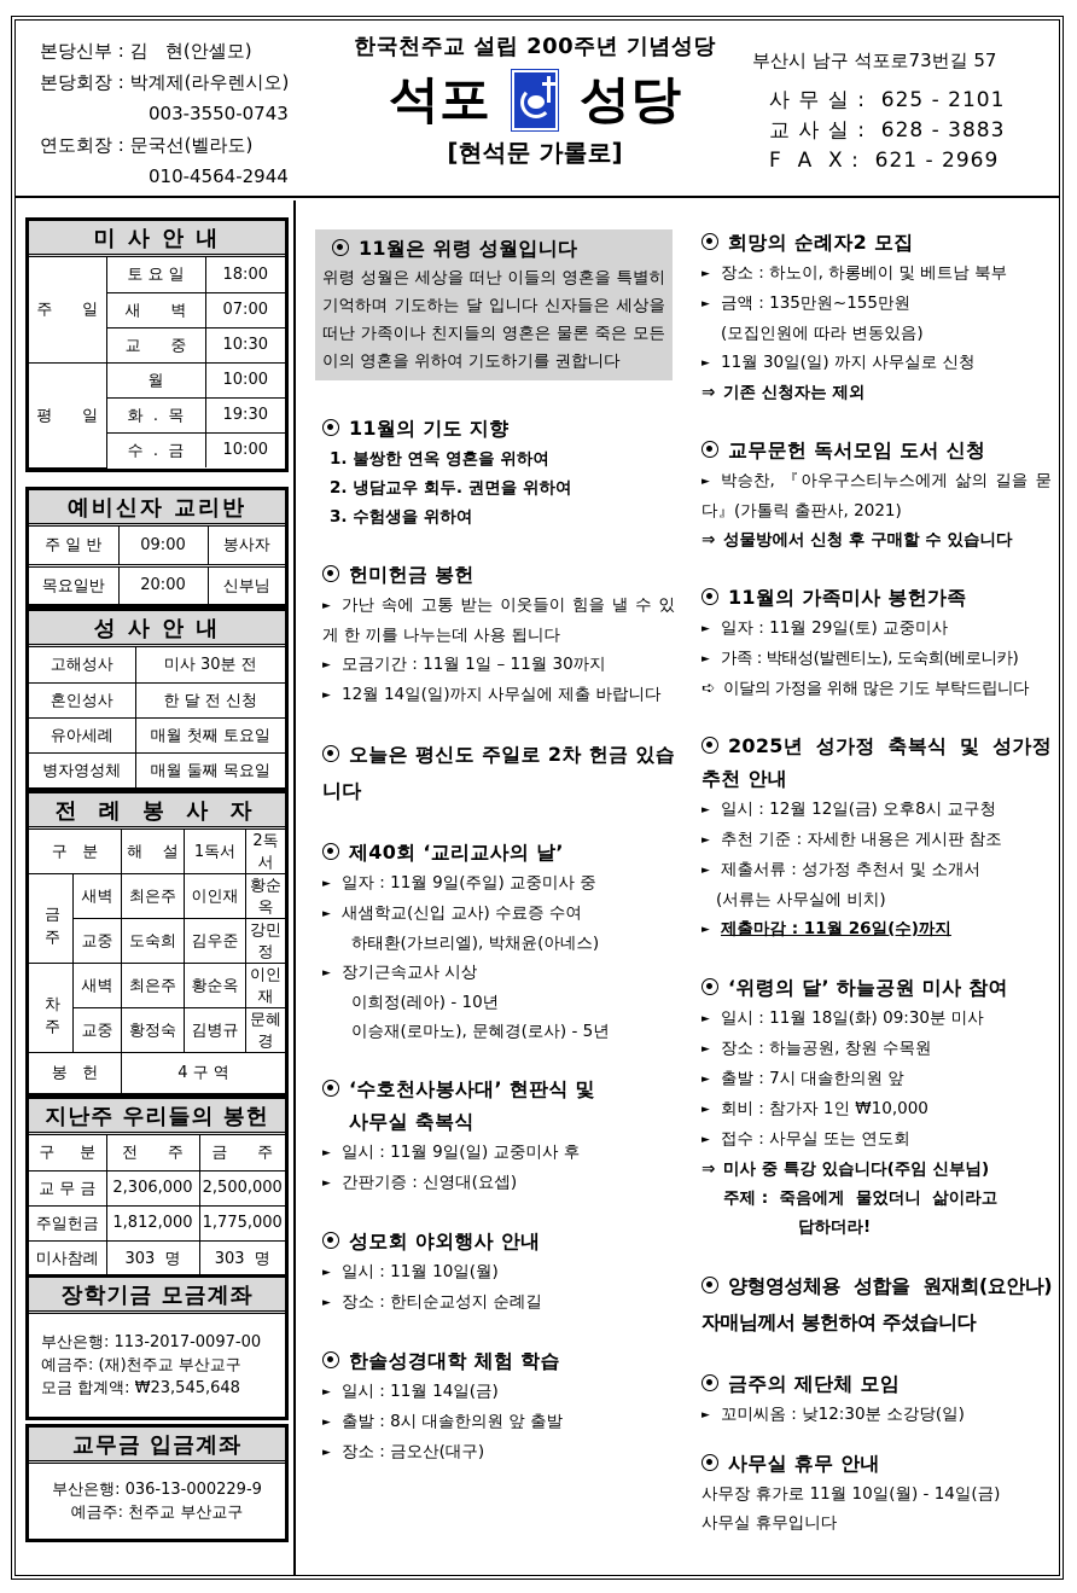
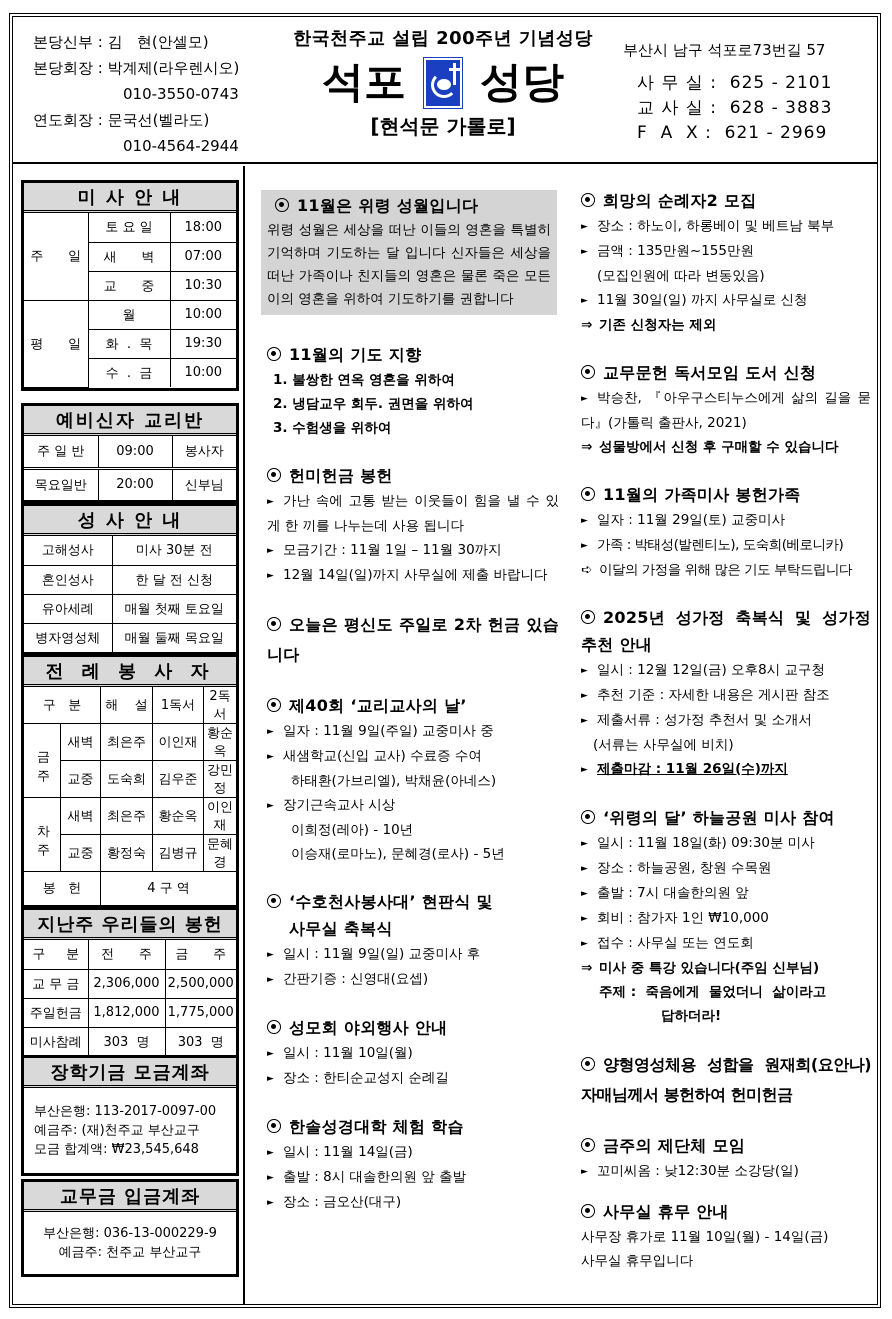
  본당신부 : 김 현(안셀모)
  본당회장 : 박계제(라우렌시오)
- 003-3550-0743
+ 010-3550-0743
  연도회장 : 문국선(벨라도)
  010-4564-2944
  한국천주교 설립 200주년 기념성당
  석포
  성당
  [현석문 가롤로]
  부산시 남구 석포로73번길 57
  사 무 실 : 625 - 2101
  교 사 실 : 628 - 3883
  F A X : 621 - 2969
  미 사 안 내
  주 일	토 요 일	18:00
  새 벽	07:00
  교 중	10:30
  평 일	월	10:00
  화 . 목	19:30
  수 . 금	10:00
  예비신자 교리반
  주 일 반	09:00	봉사자
  목요일반	20:00	신부님
  성 사 안 내
  고해성사	미사 30분 전
  혼인성사	한 달 전 신청
  유아세례	매월 첫째 토요일
  병자영성체	매월 둘째 목요일
  전 례 봉 사 자
  구 분	해 설	1독서	2독서
  교중	도숙희	김우준	강민정
  교중	황정숙	김병규	문혜경
  봉 헌	4 구 역
  지난주 우리들의 봉헌
  구 분	전 주	금 주
  교 무 금	2,306,000	2,500,000
  주일헌금	1,812,000	1,775,000
  미사참례	303 명	303 명
  장학기금 모금계좌
  부산은행: 113-2017-0097-00
  예금주: (재)천주교 부산교구
  모금 합계액: ₩23,545,648
  교무금 입금계좌
  부산은행: 036-13-000229-9
  예금주: 천주교 부산교구
  11월은 위령 성월입니다
  위령 성월은 세상을 떠난 이들의 영혼을 특별히 기억하며 기도하는 달 입니다 신자들은 세상을 떠난 가족이나 친지들의 영혼은 물론 죽은 모든 이의 영혼을 위하여 기도하기를 권합니다
  11월의 기도 지향
  1. 불쌍한 연옥 영혼을 위하여
  2. 냉담교우 회두. 권면을 위하여
  3. 수험생을 위하여
  헌미헌금 봉헌
  ► 가난 속에 고통 받는 이웃들이 힘을 낼 수 있게 한 끼를 나누는데 사용 됩니다
  ► 모금기간 : 11월 1일 – 11월 30까지
  ► 12월 14일(일)까지 사무실에 제출 바랍니다
  오늘은 평신도 주일로 2차 헌금 있습니다
  제40회 ‘교리교사의 날’
  ► 일자 : 11월 9일(주일) 교중미사 중
  ► 새샘학교(신입 교사) 수료증 수여
  하태환(가브리엘), 박채윤(아네스)
  ► 장기근속교사 시상
  이희정(레아) - 10년
  이승재(로마노), 문혜경(로사) - 5년
  ‘수호천사봉사대’ 현판식 및
  사무실 축복식
  ► 일시 : 11월 9일(일) 교중미사 후
  ► 간판기증 : 신영대(요셉)
  성모회 야외행사 안내
  ► 일시 : 11월 10일(월)
  ► 장소 : 한티순교성지 순례길
  한솔성경대학 체험 학습
  ► 일시 : 11월 14일(금)
  ► 출발 : 8시 대솔한의원 앞 출발
  ► 장소 : 금오산(대구)
  희망의 순례자2 모집
  ► 장소 : 하노이, 하롱베이 및 베트남 북부
  ► 금액 : 135만원~155만원
  (모집인원에 따라 변동있음)
  ► 11월 30일(일) 까지 사무실로 신청
  ⇒ 기존 신청자는 제외
  교무문헌 독서모임 도서 신청
  ► 박승찬, 『아우구스티누스에게 삶의 길을 묻다』(가톨릭 출판사, 2021)
  ⇒ 성물방에서 신청 후 구매할 수 있습니다
  11월의 가족미사 봉헌가족
  ► 일자 : 11월 29일(토) 교중미사
  ► 가족 : 박태성(발렌티노), 도숙희(베로니카)
  ➪ 이달의 가정을 위해 많은 기도 부탁드립니다
  2025년 성가정 축복식 및 성가정 추천 안내
  ► 일시 : 12월 12일(금) 오후8시 교구청
  ► 추천 기준 : 자세한 내용은 게시판 참조
  ► 제출서류 : 성가정 추천서 및 소개서
  (서류는 사무실에 비치)
  ► 제출마감 : 11월 26일(수)까지
  ‘위령의 달’ 하늘공원 미사 참여
  ► 일시 : 11월 18일(화) 09:30분 미사
  ► 장소 : 하늘공원, 창원 수목원
  ► 출발 : 7시 대솔한의원 앞
  ► 회비 : 참가자 1인 ₩10,000
  ► 접수 : 사무실 또는 연도회
  ⇒ 미사 중 특강 있습니다(주임 신부님)
  주제 : 죽음에게 물었더니 삶이라고
  답하더라!
- 양형영성체용 성합을 원재희(요안나) 자매님께서 봉헌하여 주셨습니다
+ 양형영성체용 성합을 원재희(요안나) 자매님께서 봉헌하여 헌미헌금
  금주의 제단체 모임
  ► 꼬미씨옴 : 낮12:30분 소강당(일)
  사무실 휴무 안내
  사무장 휴가로 11월 10일(월) - 14일(금)
  사무실 휴무입니다
